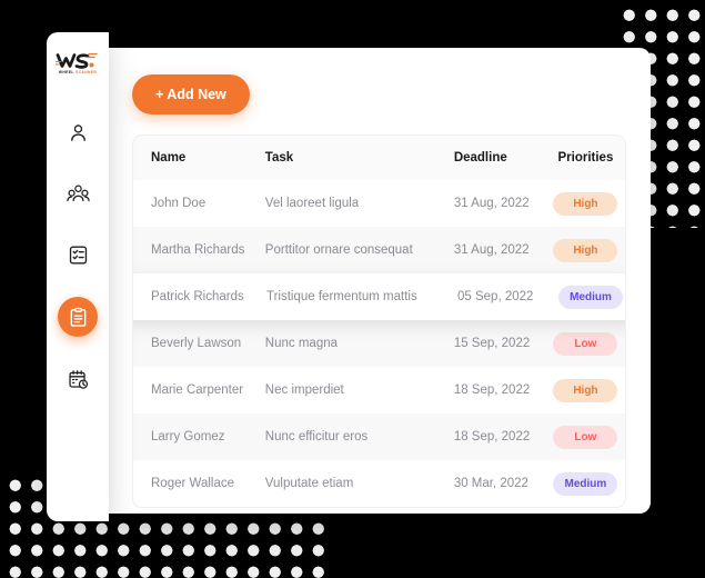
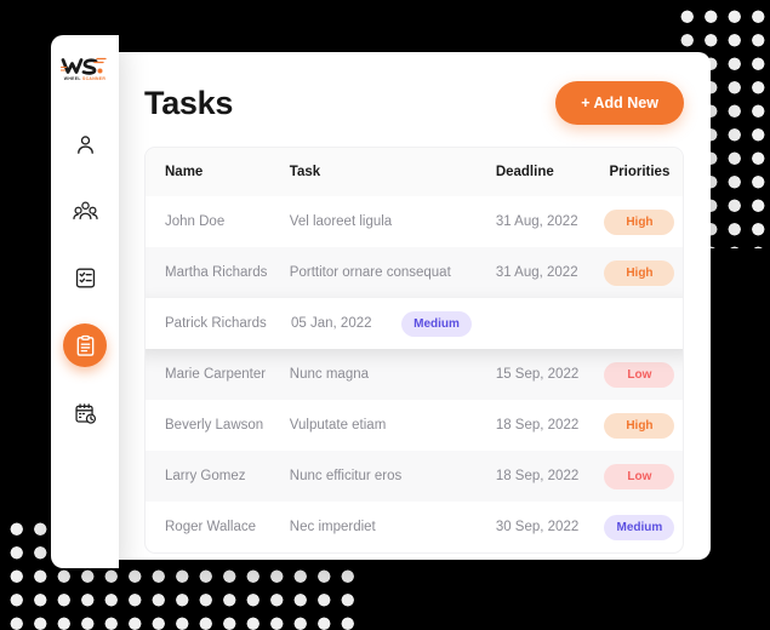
+ Tasks
  + Add New
  Name
  Task
  Deadline
  Priorities
  John Doe
  Vel laoreet ligula
  31 Aug, 2022
  High
  Martha Richards
  Porttitor ornare consequat
  31 Aug, 2022
  High
  Patrick Richards
- Tristique fermentum mattis
- 05 Sep, 2022
+ 05 Jan, 2022
  Medium
- Beverly Lawson
+ Marie Carpenter
  Nunc magna
  15 Sep, 2022
  Low
- Marie Carpenter
+ Beverly Lawson
- Nec imperdiet
+ Vulputate etiam
  18 Sep, 2022
  High
  Larry Gomez
  Nunc efficitur eros
  18 Sep, 2022
  Low
  Roger Wallace
- Vulputate etiam
+ Nec imperdiet
- 30 Mar, 2022
+ 30 Sep, 2022
  Medium
